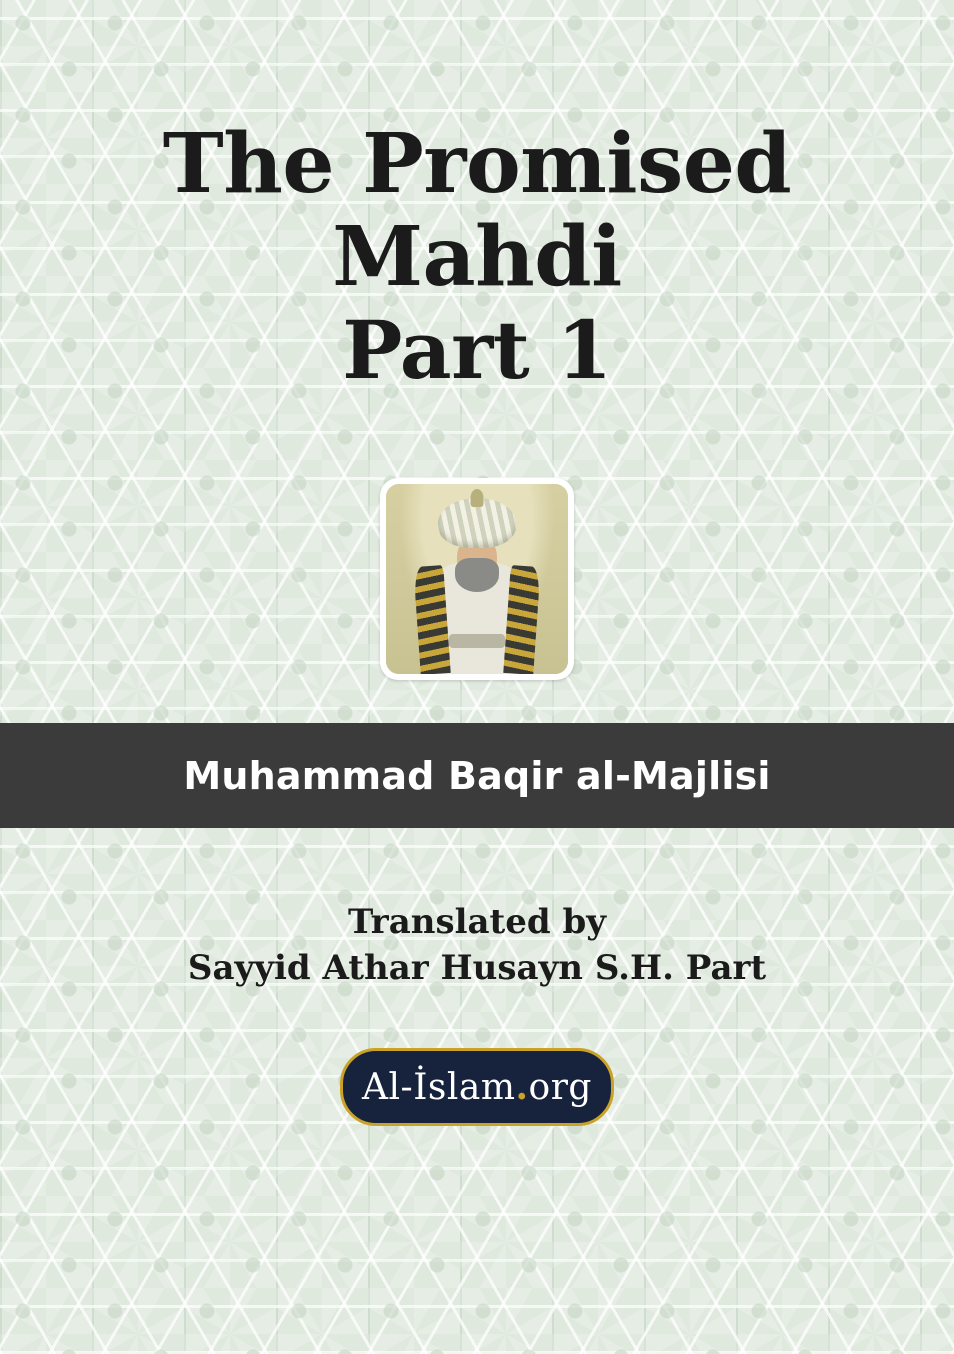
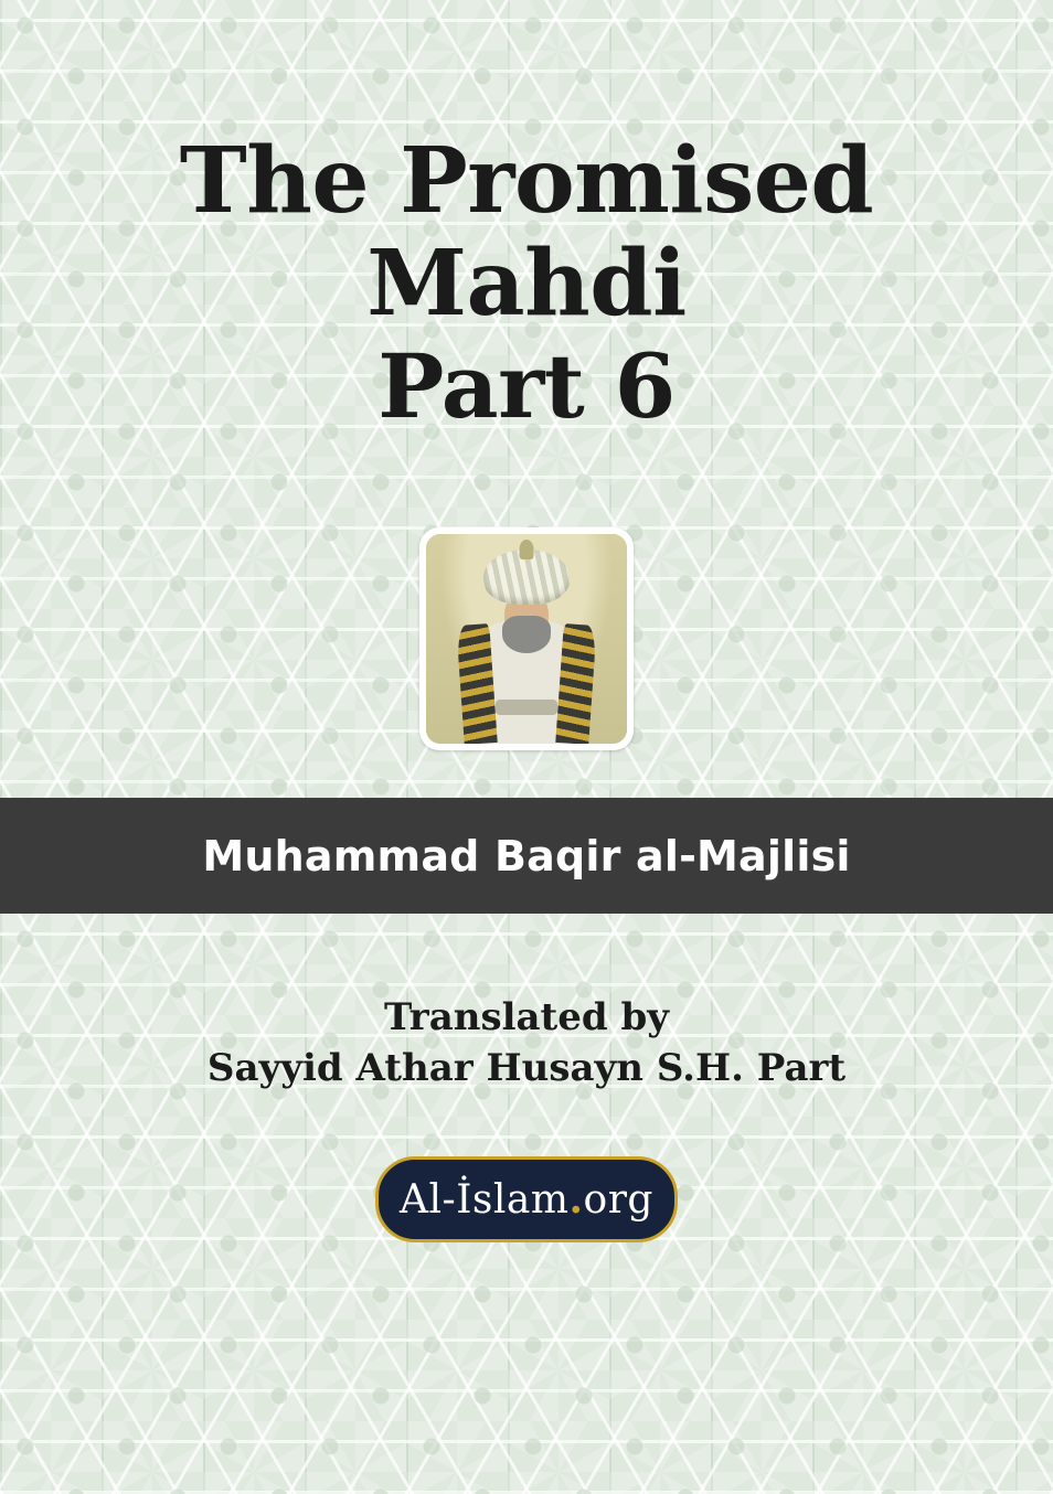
  The Promised Mahdi
- Part 1
+ Part 6
  Muhammad Baqir al-Majlisi
  Translated by
  Sayyid Athar Husayn S.H. Part
  Al-İslam.org
